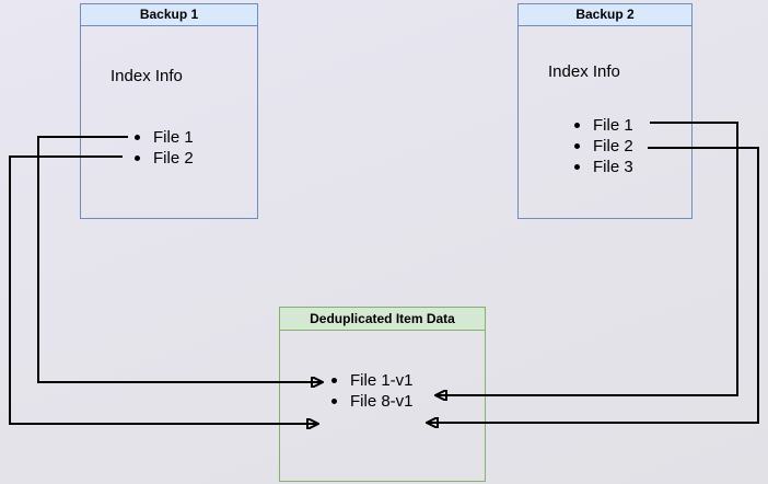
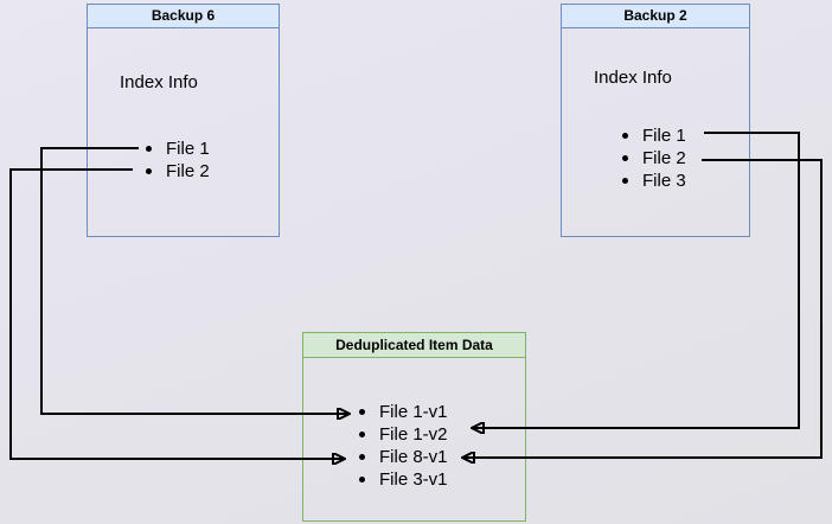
- Backup 1
+ Backup 6
  Index Info
  File 1
  File 2
  Backup 2
  Index Info
  File 1
  File 2
  File 3
  Deduplicated Item Data
  File 1-v1
+ File 1-v2
  File 8-v1
+ File 3-v1
